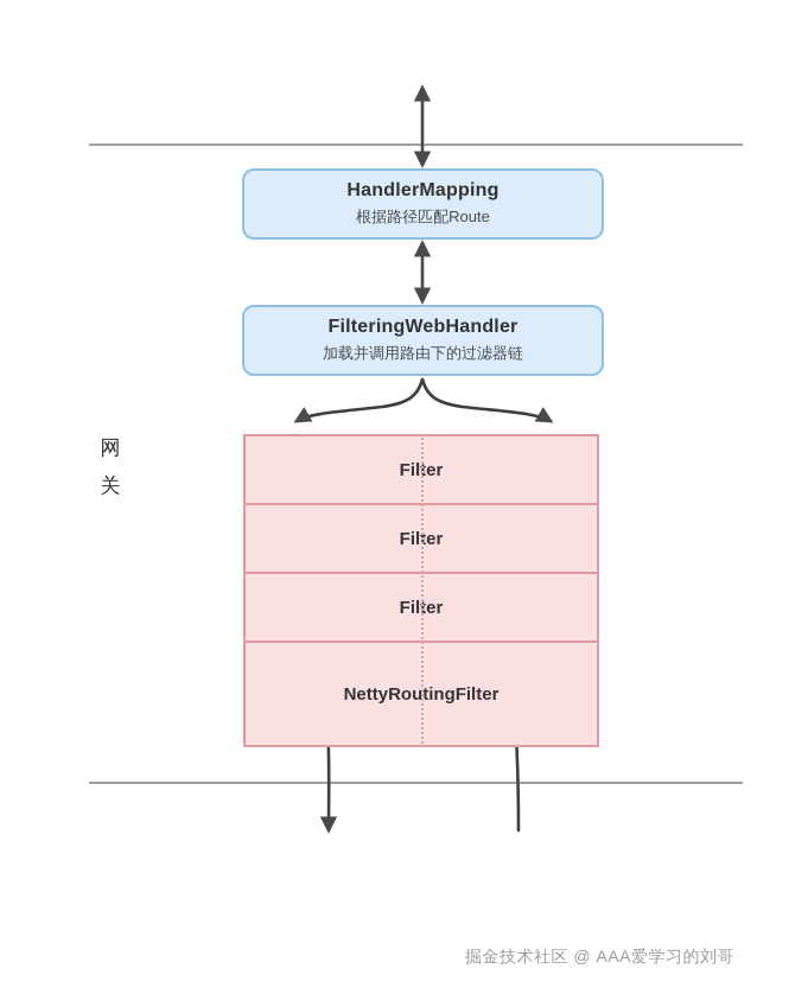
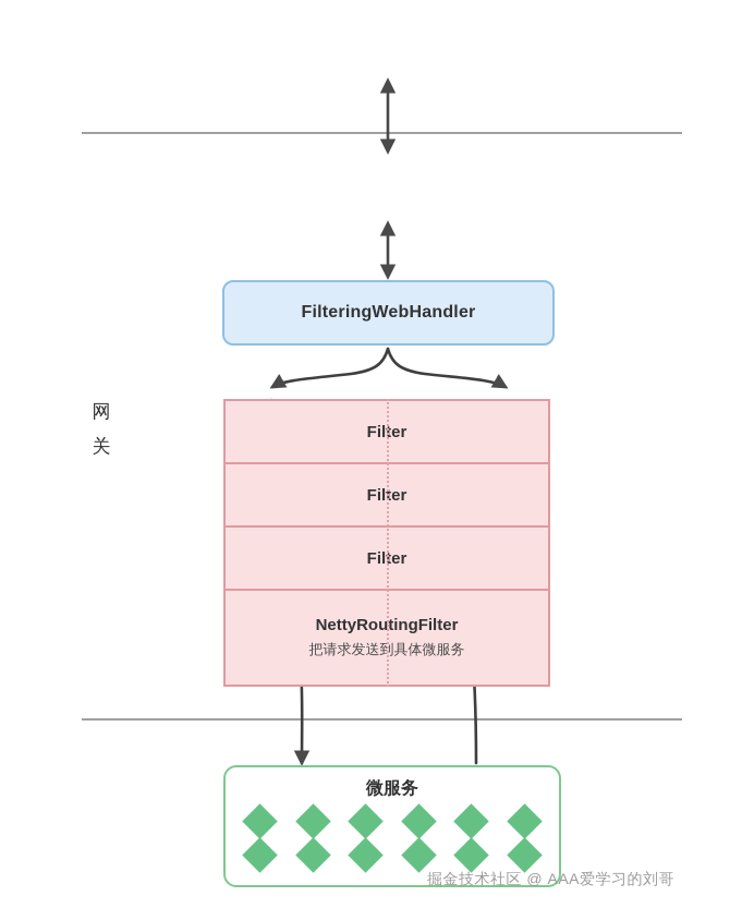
- HandlerMapping
- 根据路径匹配Route
  FilteringWebHandler
- 加载并调用路由下的过滤器链
  网
  关
  Filter
  Filter
  Filter
  NettyRoutingFilter
+ 把请求发送到具体微服务
+ 微服务
  掘金技术社区 @ AAA爱学习的刘哥
